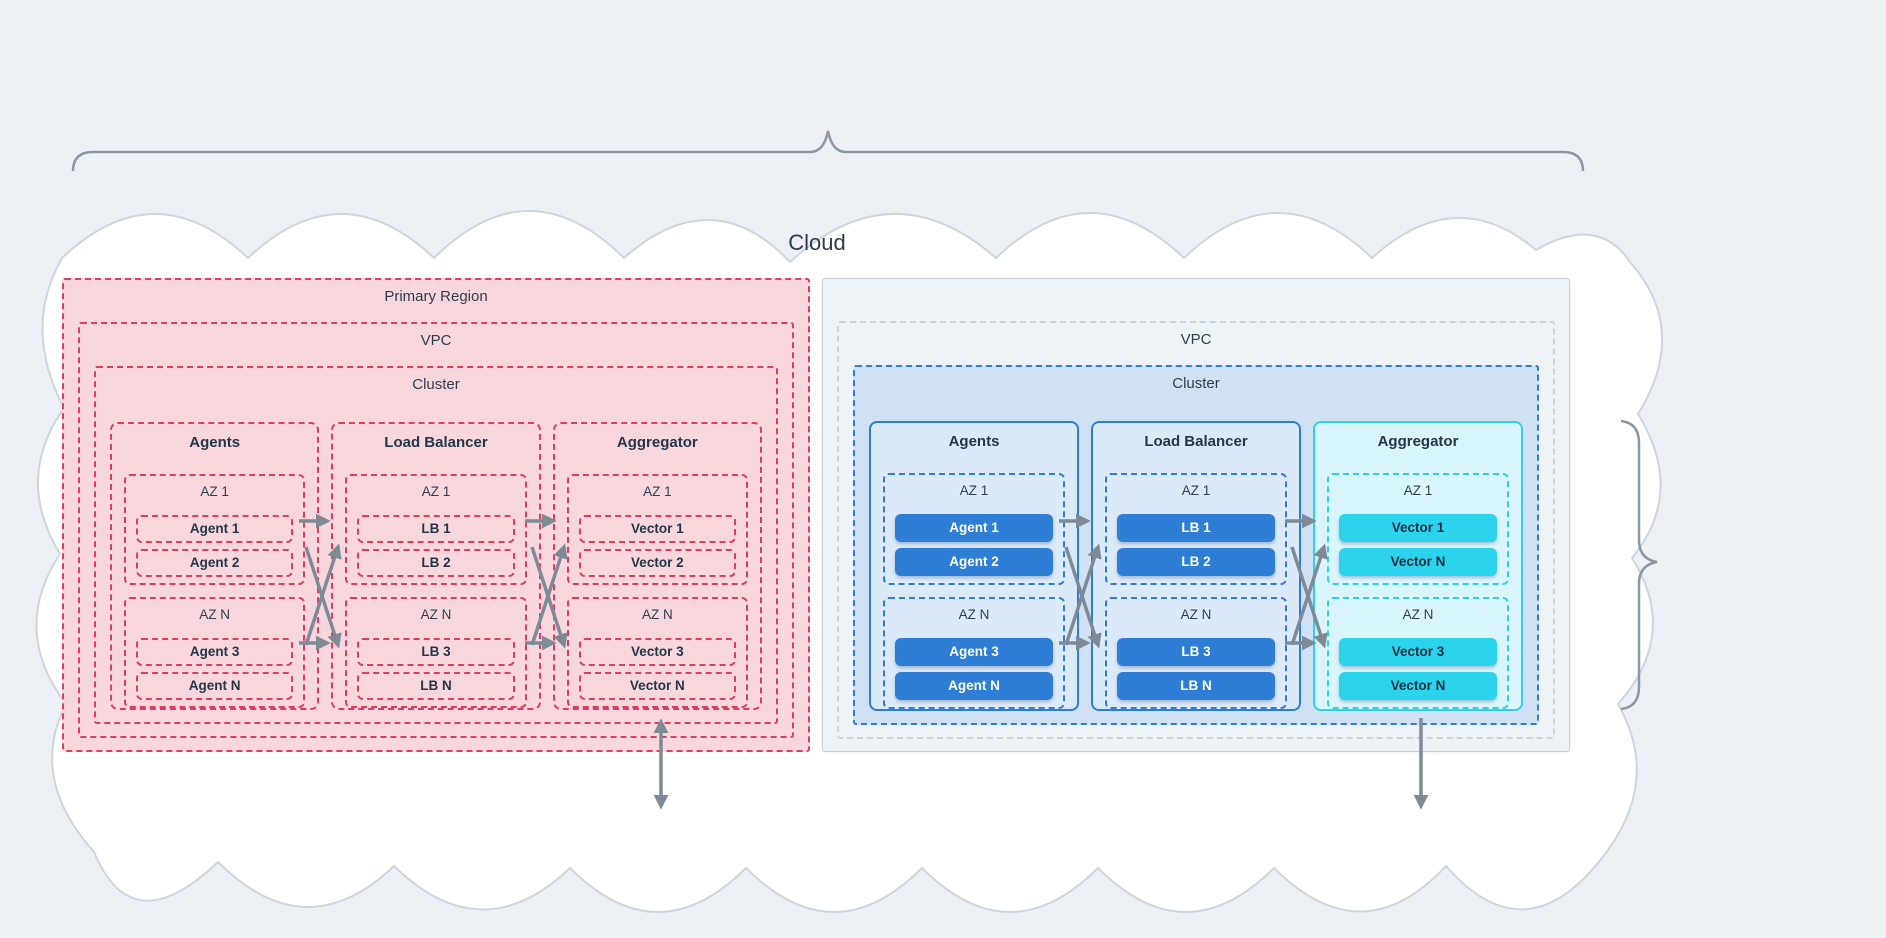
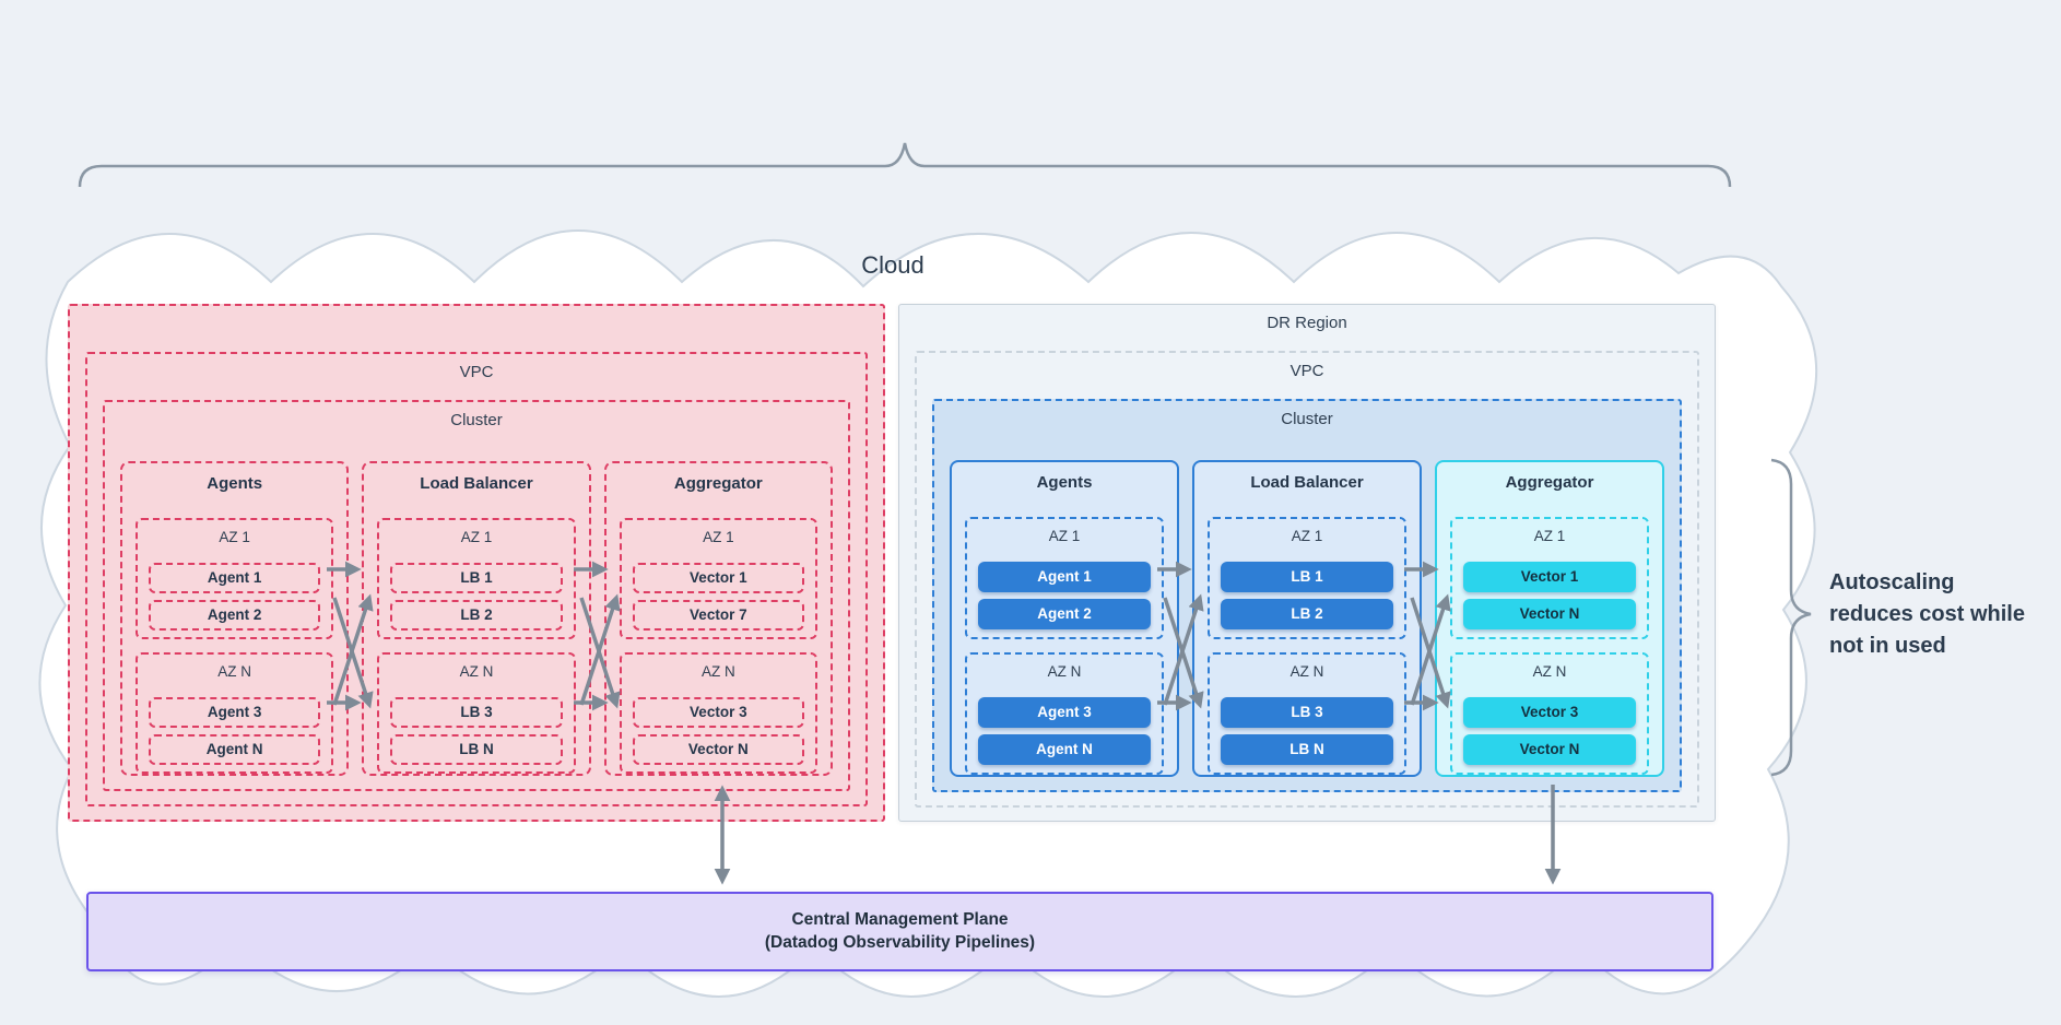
  Cloud
- Primary Region
  VPC
  Cluster
  Agents
  AZ 1
  Agent 1
  Agent 2
  AZ N
  Agent 3
  Agent N
  Load Balancer
  AZ 1
  LB 1
  LB 2
  AZ N
  LB 3
  LB N
  Aggregator
  AZ 1
  Vector 1
- Vector 2
+ Vector 7
  AZ N
  Vector 3
  Vector N
+ DR Region
  VPC
  Cluster
  Agents
  AZ 1
  Agent 1
  Agent 2
  AZ N
  Agent 3
  Agent N
  Load Balancer
  AZ 1
  LB 1
  LB 2
  AZ N
  LB 3
  LB N
  Aggregator
  AZ 1
  Vector 1
  Vector N
  AZ N
  Vector 3
  Vector N
+ Central Management Plane
+ (Datadog Observability Pipelines)
+ Autoscaling
+ reduces cost while
+ not in used
